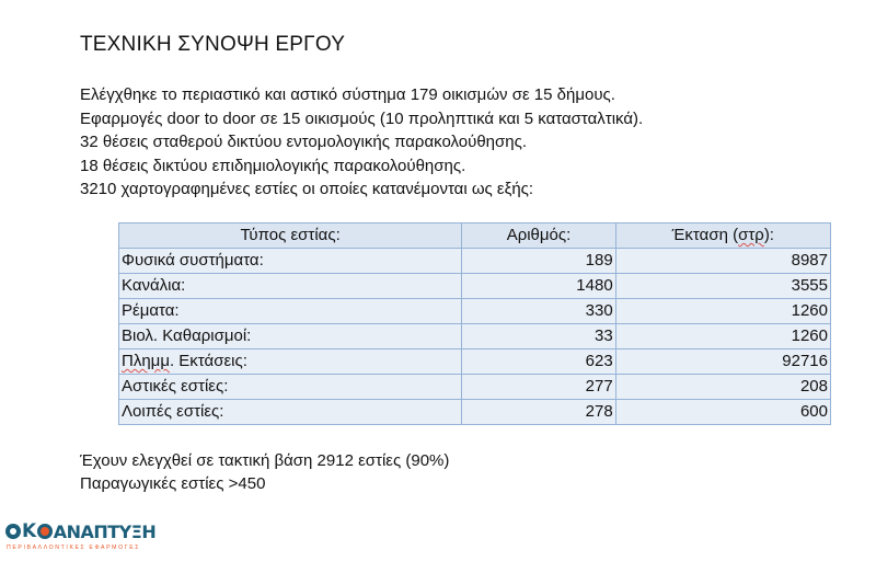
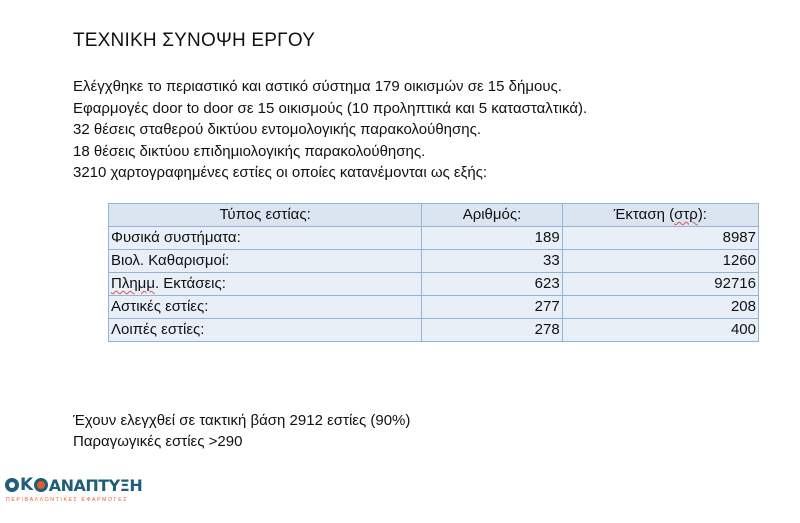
  ΤΕΧΝΙΚΗ ΣΥΝΟΨΗ ΕΡΓΟΥ
  Ελέγχθηκε το περιαστικό και αστικό σύστημα 179 οικισμών σε 15 δήμους.
  Εφαρμογές door to door σε 15 οικισμούς (10 προληπτικά και 5 κατασταλτικά).
  32 θέσεις σταθερού δικτύου εντομολογικής παρακολούθησης.
  18 θέσεις δικτύου επιδημιολογικής παρακολούθησης.
  3210 χαρτογραφημένες εστίες οι οποίες κατανέμονται ως εξής:
  Τύπος εστίας:	Αριθμός:	Έκταση (στρ):
  Φυσικά συστήματα:	189	8987
- Κανάλια:	1480	3555
- Ρέματα:	330	1260
  Βιολ. Καθαρισμοί:	33	1260
  Πλημμ. Εκτάσεις:	623	92716
  Αστικές εστίες:	277	208
- Λοιπές εστίες:	278	600
+ Λοιπές εστίες:	278	400
  Έχουν ελεγχθεί σε τακτική βάση 2912 εστίες (90%)
- Παραγωγικές εστίες >450
+ Παραγωγικές εστίες >290
  Κ
  ΑΝΑΠΤΥΞΗ
